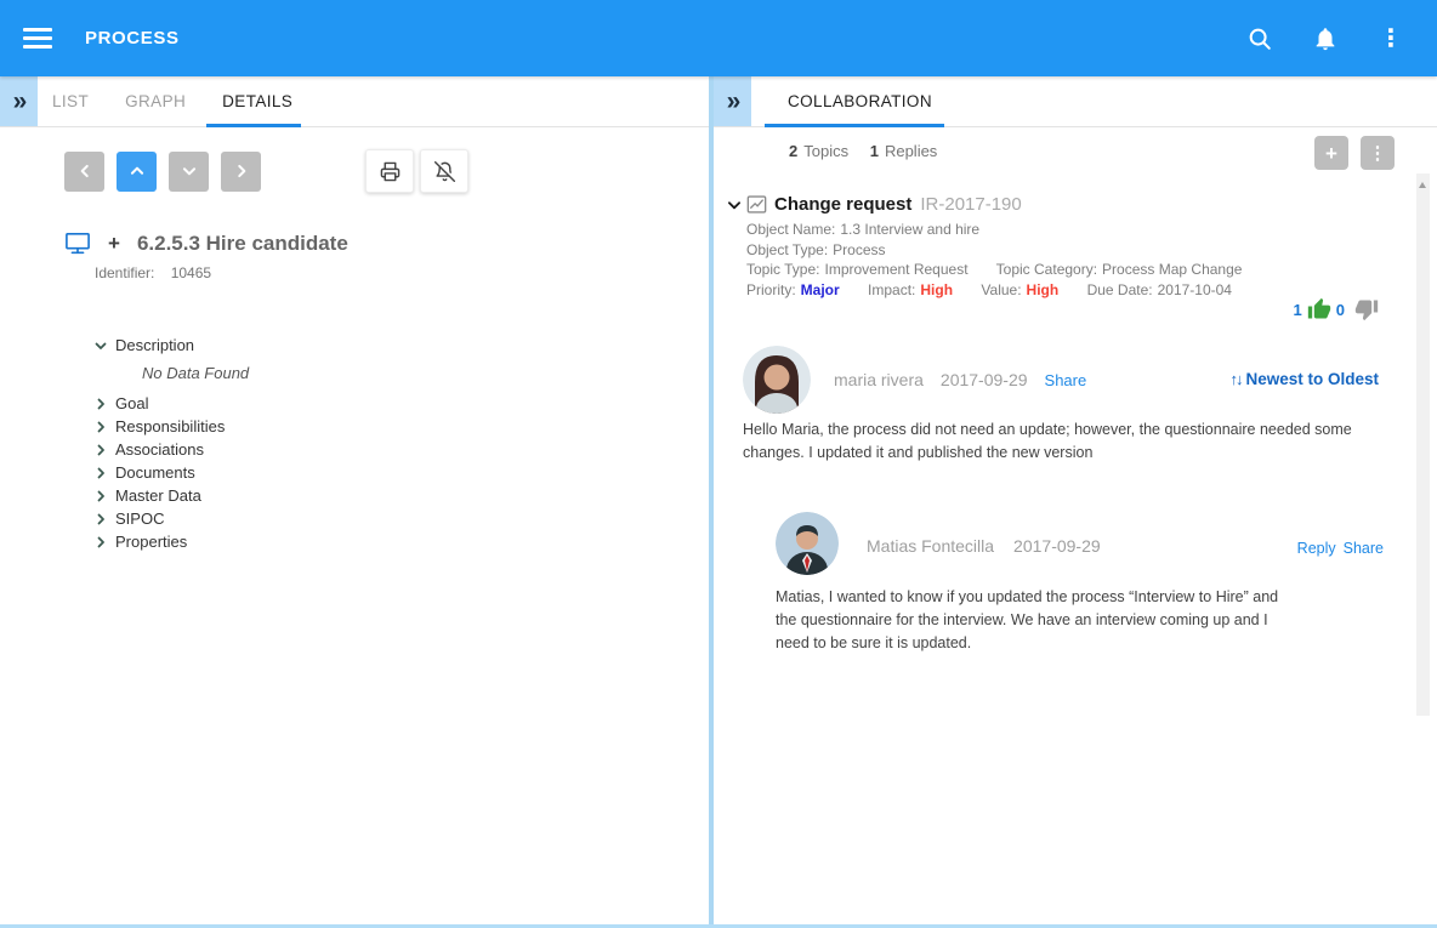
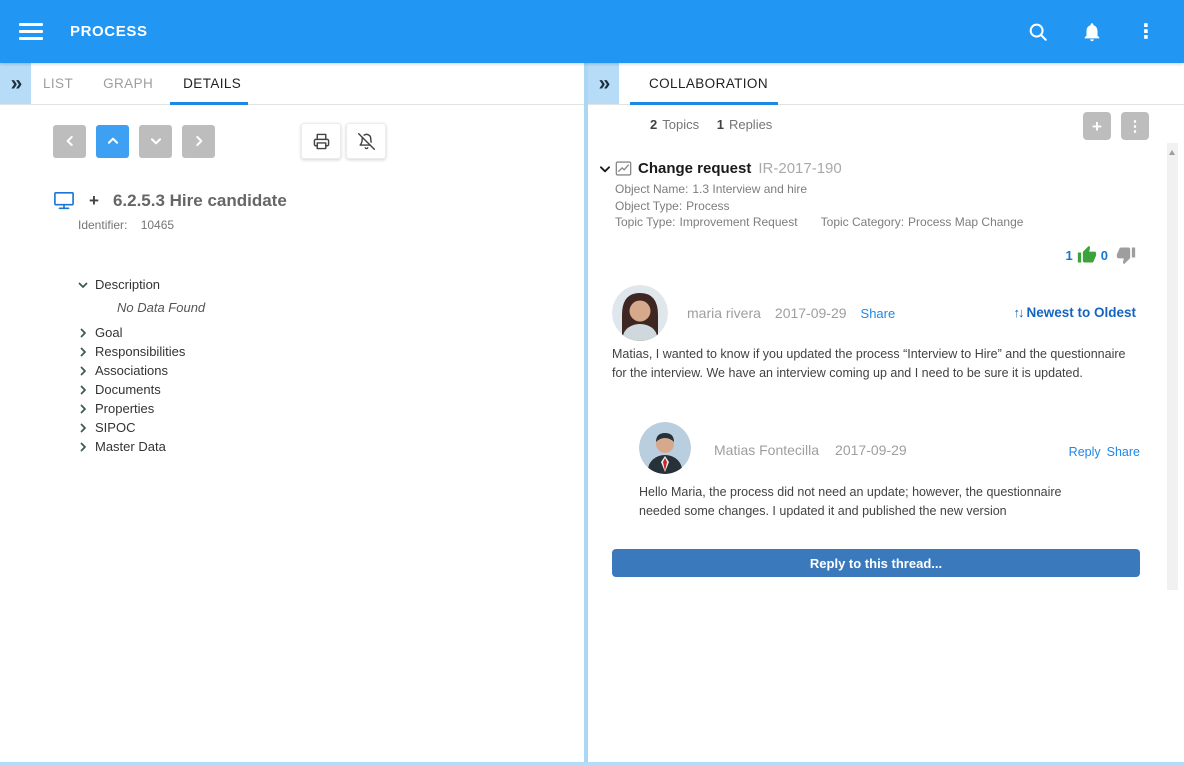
  PROCESS
  ⋮
  »
  LIST
  GRAPH
  DETAILS
  +
  6.2.5.3 Hire candidate
  Identifier: 10465
  Description
  No Data Found
  Goal
  Responsibilities
  Associations
  Documents
- Master Data
+ Properties
  SIPOC
- Properties
+ Master Data
  »
  COLLABORATION
  2 Topics 1 Replies
  +
  ⋮
  Change request
  IR-2017-190
  Object Name: 1.3 Interview and hire
  Object Type: Process
  Topic Type: Improvement Request Topic Category: Process Map Change
- Priority: Major Impact: High Value: High Due Date: 2017-10-04
  1
  0
  maria rivera
  2017-09-29
  Share
  ↑↓
  Newest to Oldest
- Hello Maria, the process did not need an update; however, the questionnaire needed some changes. I updated it and published the new version
+ Matias, I wanted to know if you updated the process “Interview to Hire” and the questionnaire for the interview. We have an interview coming up and I need to be sure it is updated.
  Matias Fontecilla
  2017-09-29
  Reply
  Share
- Matias, I wanted to know if you updated the process “Interview to Hire” and the questionnaire for the interview. We have an interview coming up and I need to be sure it is updated.
+ Hello Maria, the process did not need an update; however, the questionnaire needed some changes. I updated it and published the new version
+ Reply to this thread...
